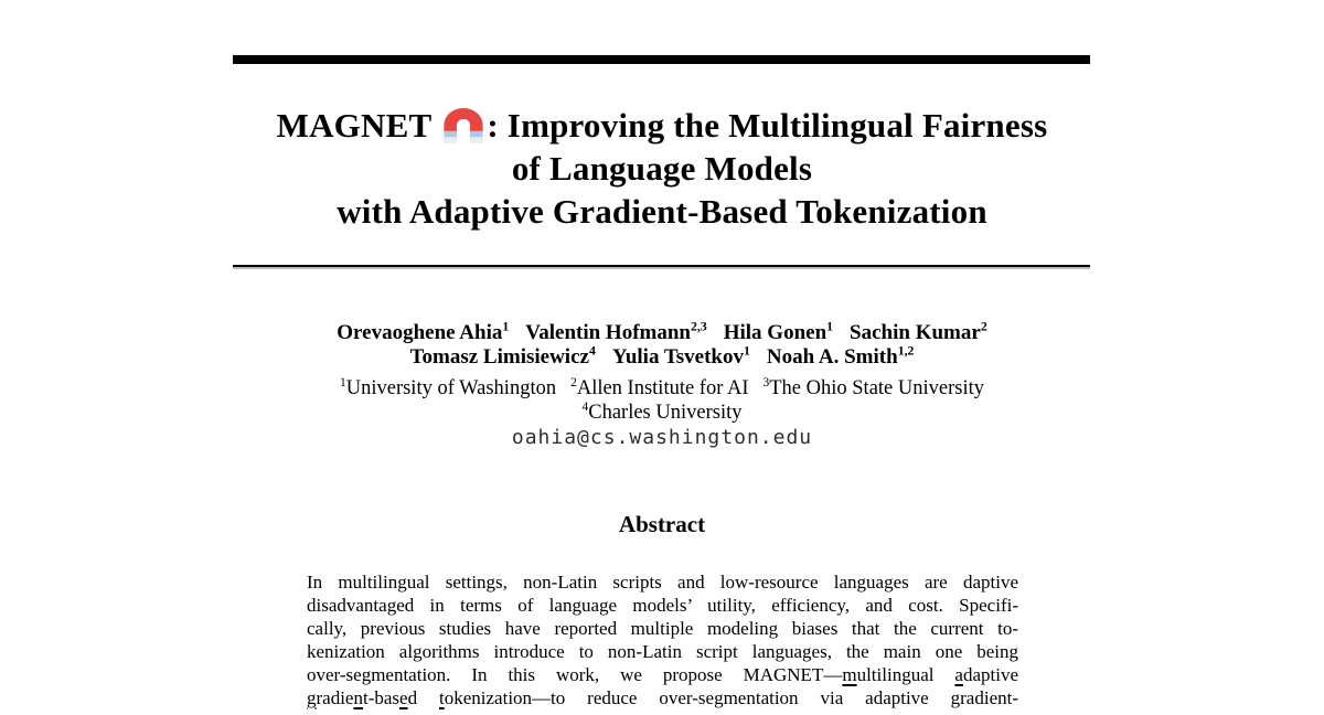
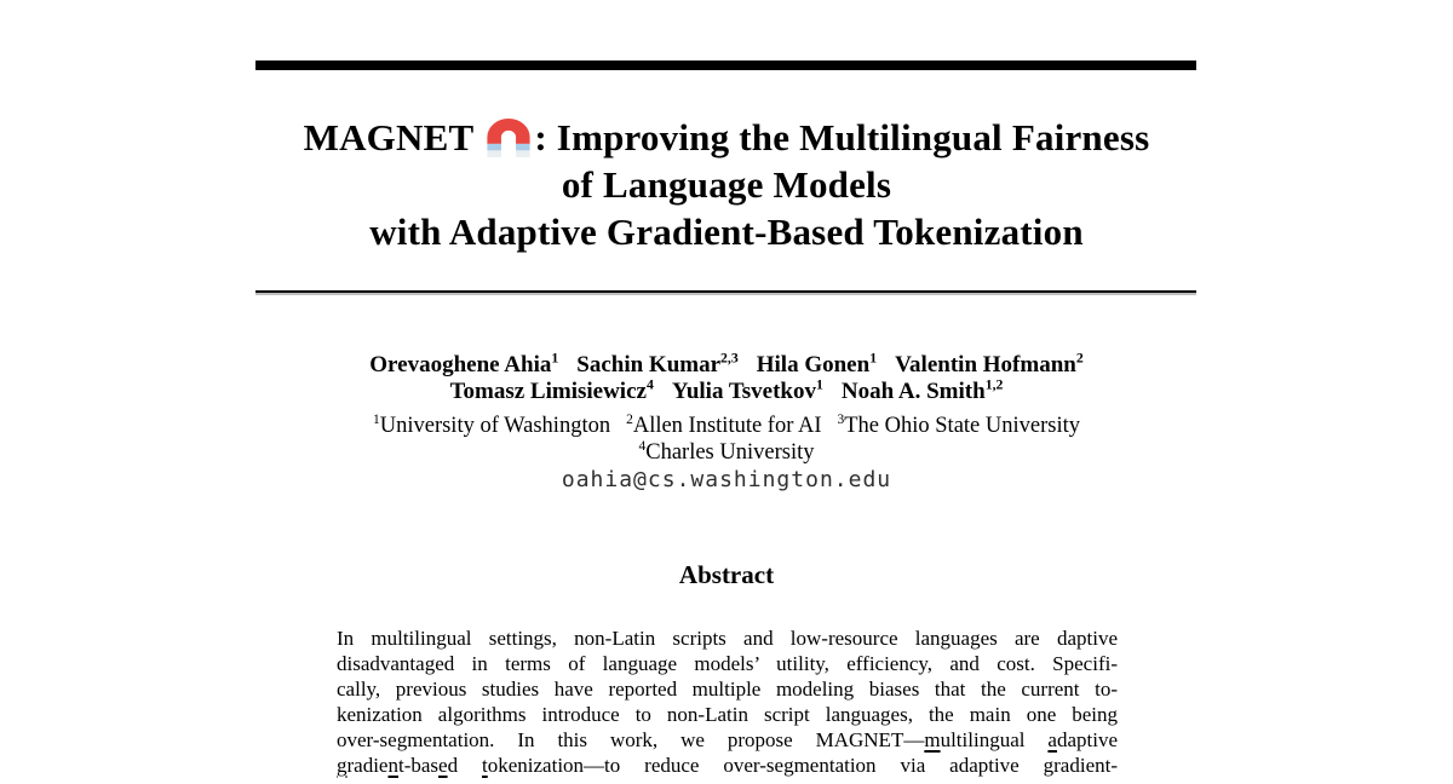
  MAGNET : Improving the Multilingual Fairness
  of Language Models
  with Adaptive Gradient-Based Tokenization
  Orevaoghene Ahia1
- Valentin Hofmann2,3
+ Sachin Kumar2,3
  Hila Gonen1
- Sachin Kumar2
+ Valentin Hofmann2
  Tomasz Limisiewicz4
  Yulia Tsvetkov1
  Noah A. Smith1,2
  1University of Washington
  2Allen Institute for AI
  3The Ohio State University
  4Charles University
  oahia@cs.washington.edu
  Abstract
  In multilingual settings, non-Latin scripts and low-resource languages are daptive
  disadvantaged in terms of language models’ utility, efficiency, and cost. Specifi-
  cally, previous studies have reported multiple modeling biases that the current to-
  kenization algorithms introduce to non-Latin script languages, the main one being
  over-segmentation. In this work, we propose MAGNET—multilingual adaptive
  gradient-based tokenization—to reduce over-segmentation via adaptive gradient-
